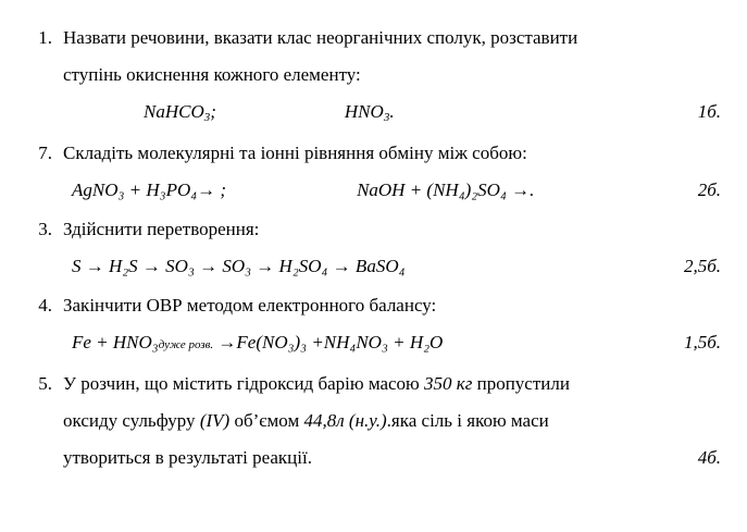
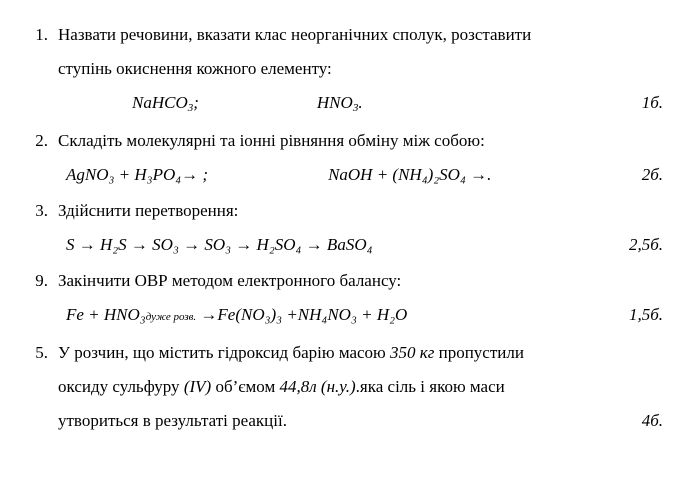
  1.
  Назвати речовини, вказати клас неорганічних сполук, розставити
  ступінь окиснення кожного елементу:
  NaHCO3;
  HNO3.
  1б.
- 7.
+ 2.
  Складіть молекулярні та іонні рівняння обміну між собою:
  AgNO₃ + H₃PO₄→ ;
  NaOH + (NH₄)₂SO₄ →.
  2б.
  3.
  Здійснити перетворення:
  S → H₂S → SO₃ → SO₃ → H₂SO₄ → BaSO₄
  2,5б.
- 4.
+ 9.
  Закінчити ОВР методом електронного балансу:
  Fe + HNO₃дуже розв. →Fe(NO₃)₃ +NH₄NO₃ + H₂O
  1,5б.
  5.
  У розчин, що містить гідроксид барію масою 350 кг пропустили
  оксиду сульфуру (IV) об’ємом 44,8л (н.у.).яка сіль і якою маси
  утвориться в результаті реакції.
  4б.
